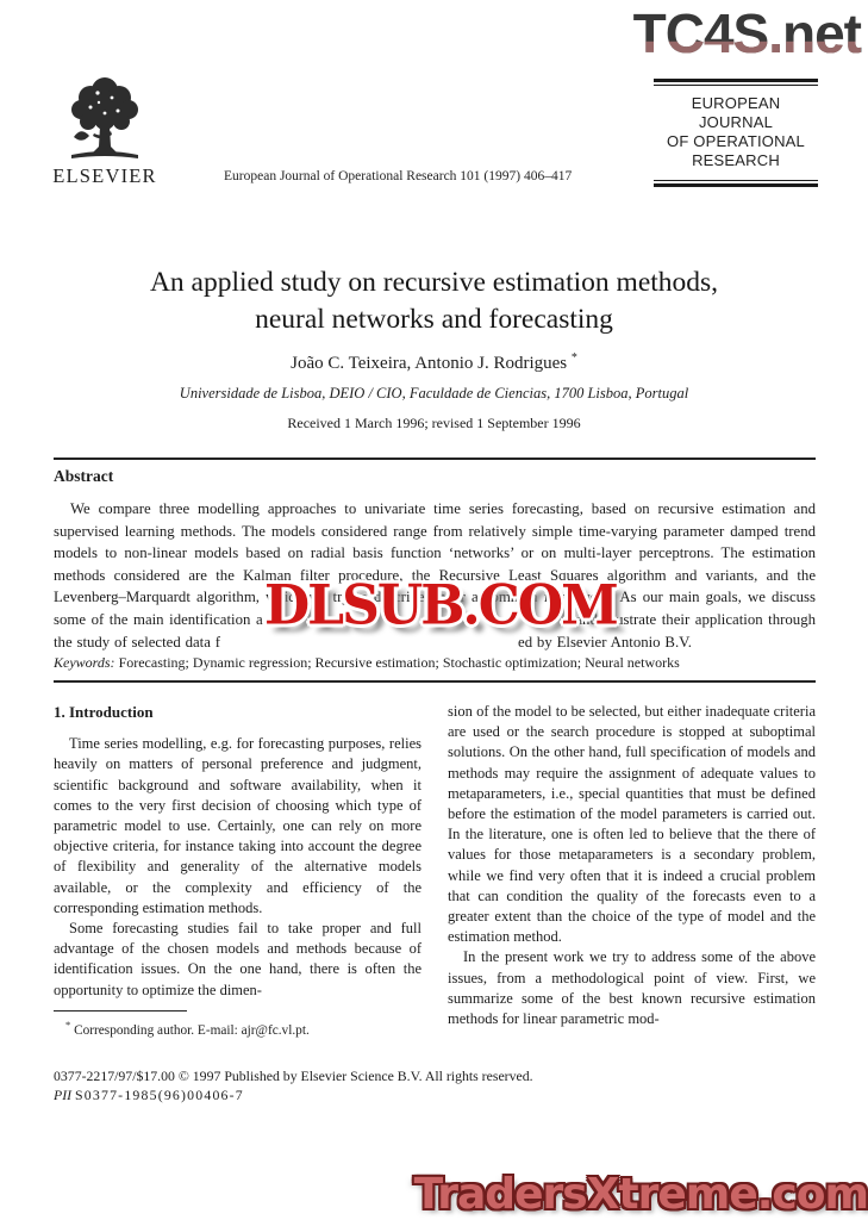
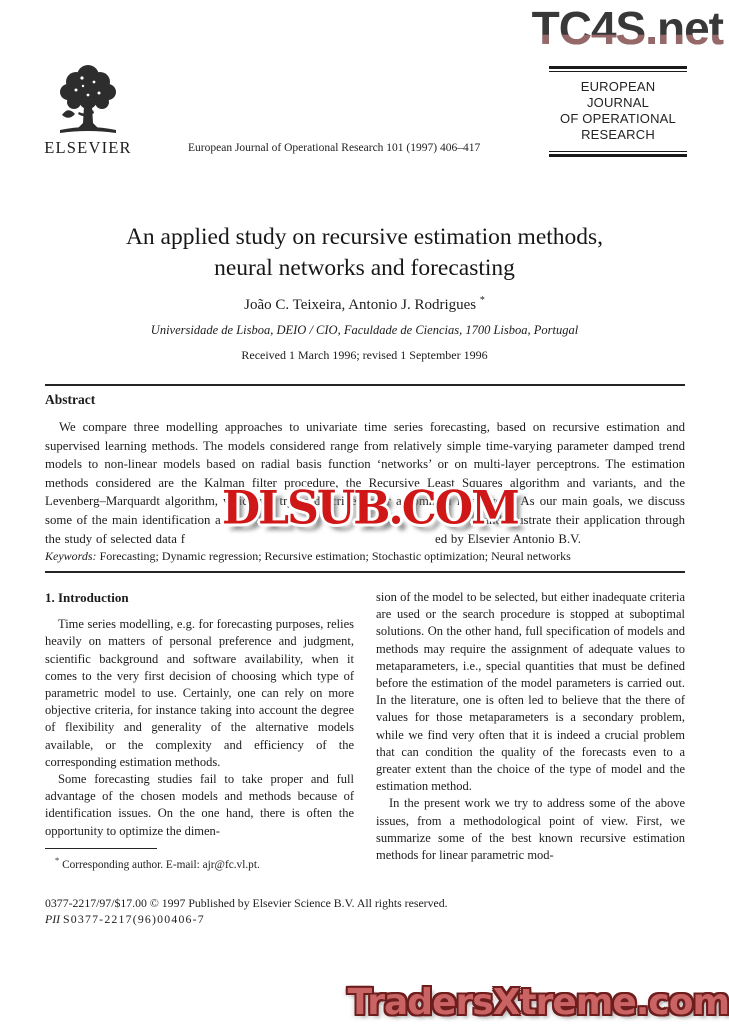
  TC4S.net
  ELSEVIER
  European Journal of Operational Research 101 (1997) 406–417
  EUROPEAN
  JOURNAL
  OF OPERATIONAL
  RESEARCH
  An applied study on recursive estimation methods,
  neural networks and forecasting
  João C. Teixeira, Antonio J. Rodrigues *
  Universidade de Lisboa, DEIO / CIO, Faculdade de Ciencias, 1700 Lisboa, Portugal
  Received 1 March 1996; revised 1 September 1996
  Abstract
  We compare three modelling approaches to univariate time series forecasting, based on recursive estimation and supervised learning methods. The models considered range from relatively simple time-varying parameter damped trend models to non-linear models based on radial basis function ‘networks’ or on multi-layer perceptrons. The estimation methods considered are the Kalman filter procedure, the Recursive Least Squares algorithm and variants, and the Levenberg–Marquardt algorithm, which we try to describe under a common framework. As our main goals, we discuss some of the main identification a s, and illustrate their application through the study of selected data f ed by Elsevier Antonio B.V.
  DLSUB.COM
  Keywords: Forecasting; Dynamic regression; Recursive estimation; Stochastic optimization; Neural networks
  1. Introduction
  Time series modelling, e.g. for forecasting purposes, relies heavily on matters of personal preference and judgment, scientific background and software availability, when it comes to the very first decision of choosing which type of parametric model to use. Certainly, one can rely on more objective criteria, for instance taking into account the degree of flexibility and generality of the alternative models available, or the complexity and efficiency of the corresponding estimation methods.
  Some forecasting studies fail to take proper and full advantage of the chosen models and methods because of identification issues. On the one hand, there is often the opportunity to optimize the dimen-
  * Corresponding author. E-mail: ajr@fc.vl.pt.
  sion of the model to be selected, but either inadequate criteria are used or the search procedure is stopped at suboptimal solutions. On the other hand, full specification of models and methods may require the assignment of adequate values to metaparameters, i.e., special quantities that must be defined before the estimation of the model parameters is carried out. In the literature, one is often led to believe that the there of values for those metaparameters is a secondary problem, while we find very often that it is indeed a crucial problem that can condition the quality of the forecasts even to a greater extent than the choice of the type of model and the estimation method.
  In the present work we try to address some of the above issues, from a methodological point of view. First, we summarize some of the best known recursive estimation methods for linear parametric mod-
  0377-2217/97/$17.00 © 1997 Published by Elsevier Science B.V. All rights reserved.
- PII S0377-1985(96)00406-7
+ PII S0377-2217(96)00406-7
  TradersXtreme.com
